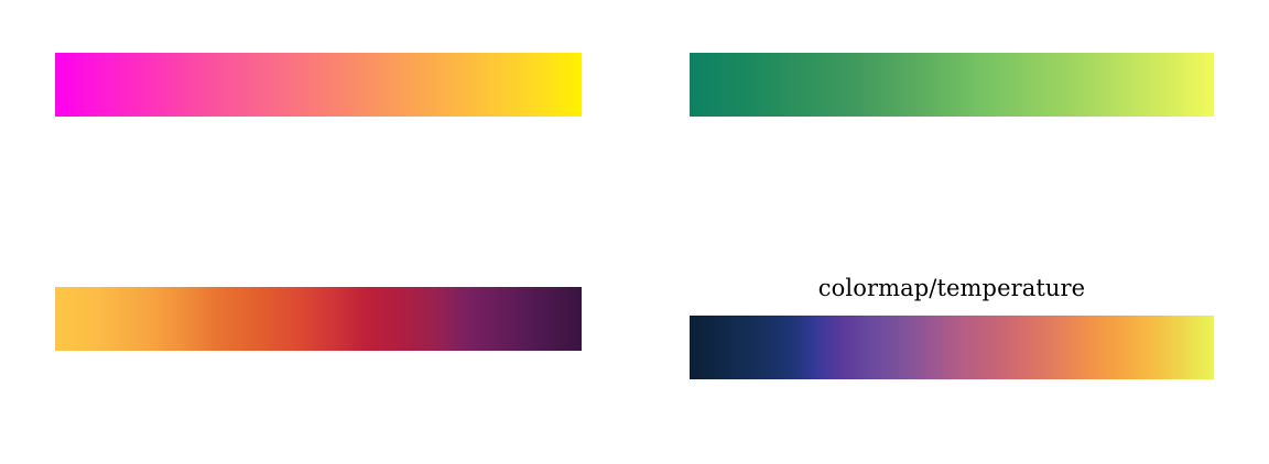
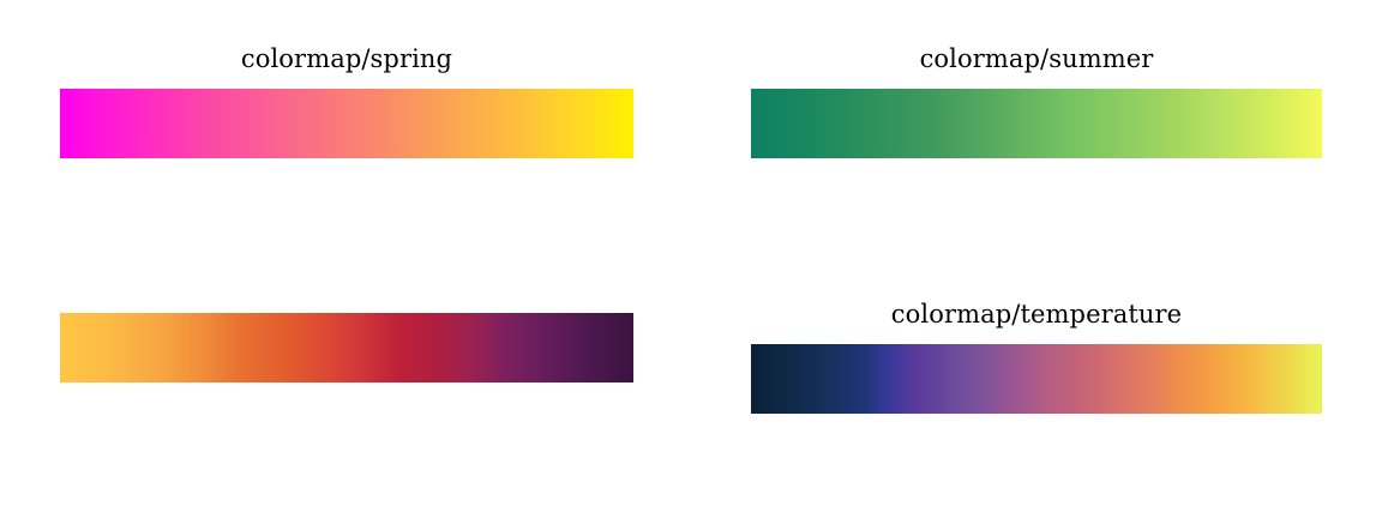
+ colormap/spring
+ colormap/summer
  colormap/temperature
